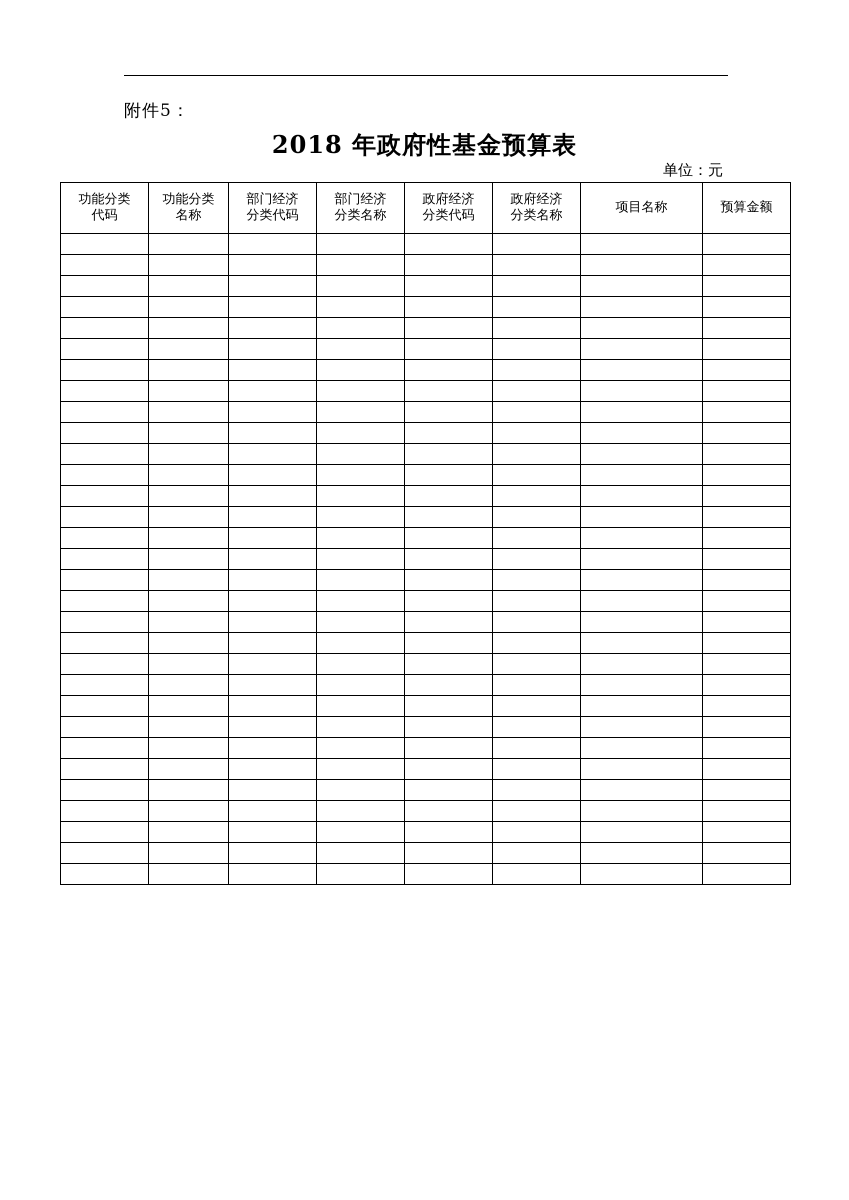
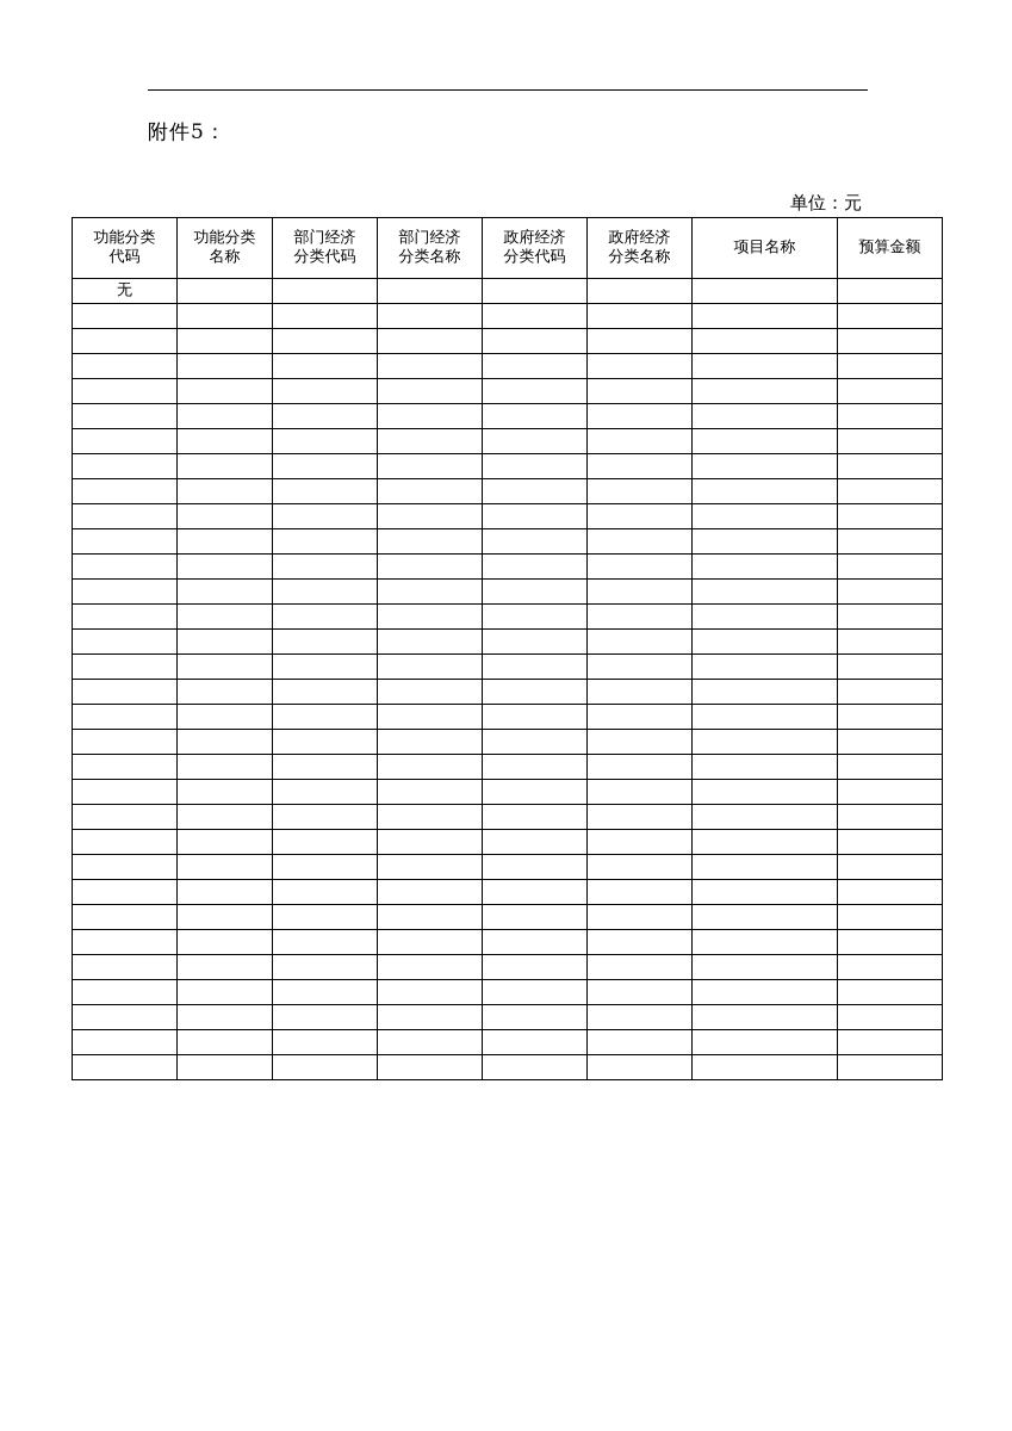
  附件5：
- 2018 年政府性基金预算表
  单位：元
  功能分类代码	功能分类名称	部门经济分类代码	部门经济分类名称	政府经济分类代码	政府经济分类名称	项目名称	预算金额
+ 无
